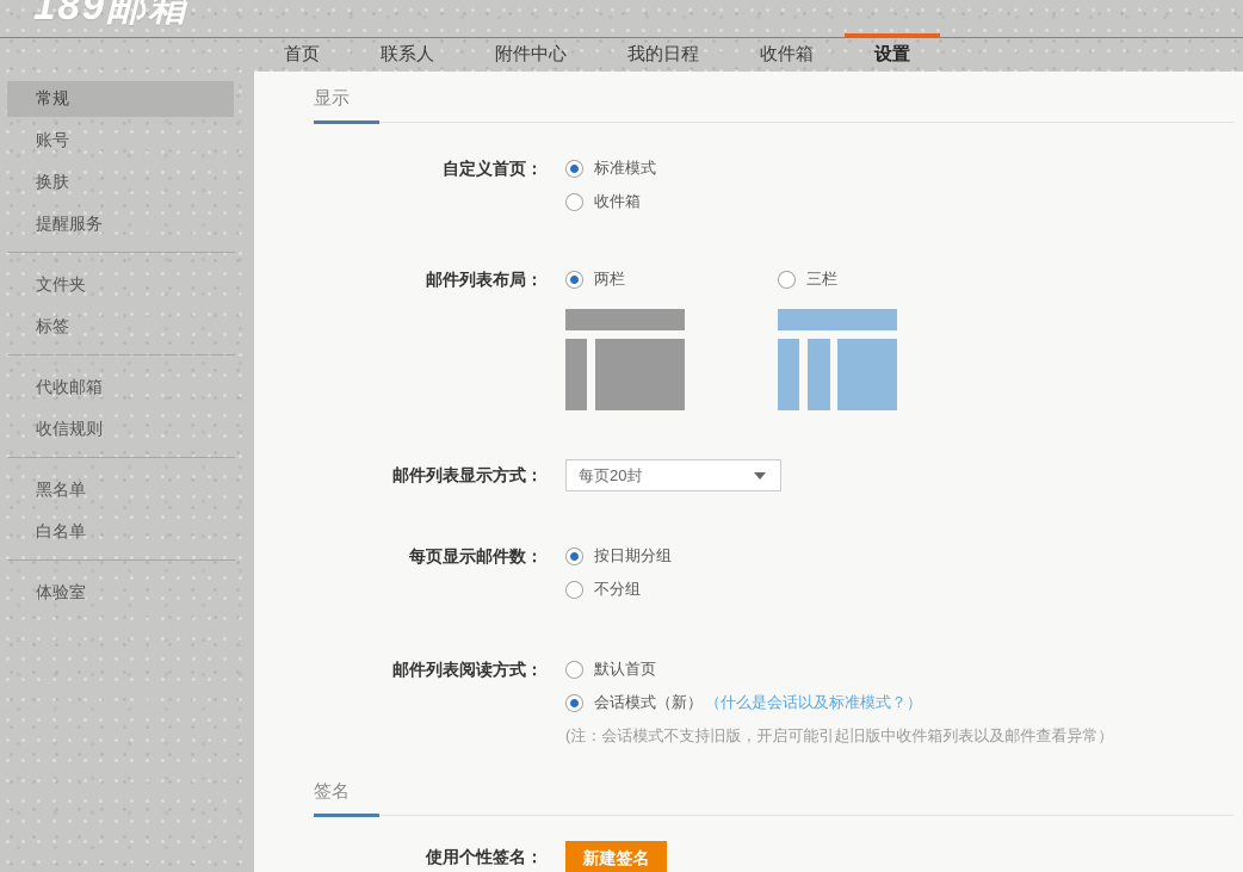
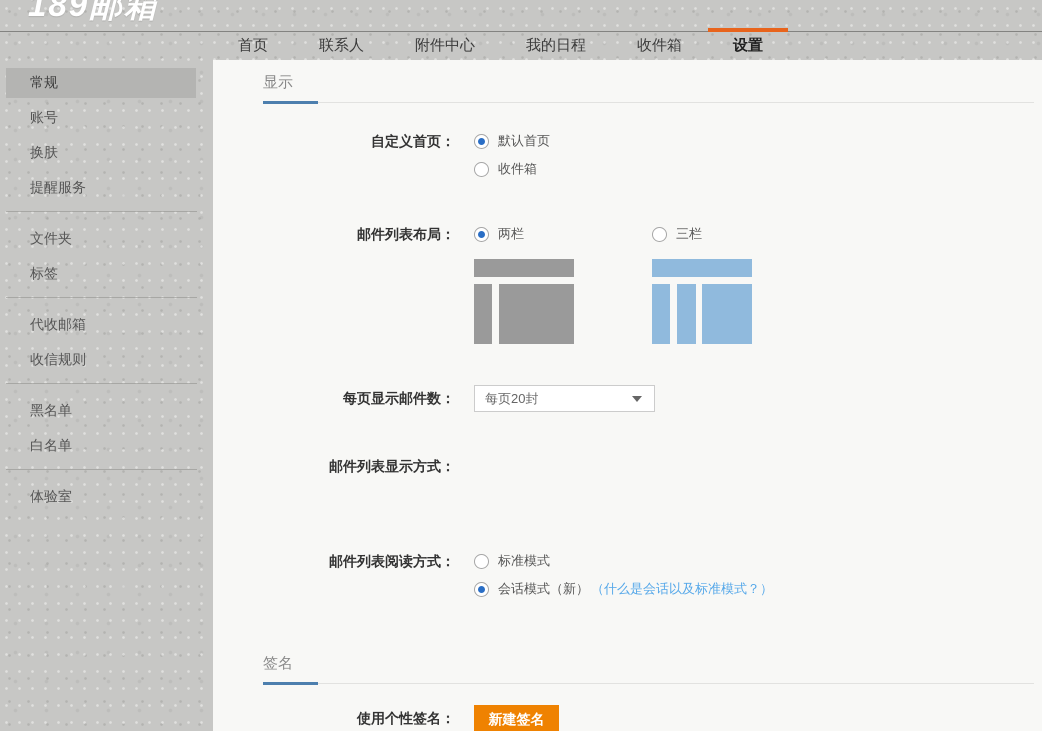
  189邮箱
  首页
  联系人
  附件中心
  我的日程
  收件箱
  设置
  常规
  账号
  换肤
  提醒服务
  文件夹
  标签
  代收邮箱
  收信规则
  黑名单
  白名单
  体验室
  显示
  自定义首页：
- 标准模式
+ 默认首页
  收件箱
  邮件列表布局：
  两栏
  三栏
- 邮件列表显示方式：
+ 每页显示邮件数：
  每页20封
- 每页显示邮件数：
+ 邮件列表显示方式：
- 按日期分组
- 不分组
  邮件列表阅读方式：
- 默认首页
+ 标准模式
  会话模式（新）
  （什么是会话以及标准模式？）
- (注：会话模式不支持旧版，开启可能引起旧版中收件箱列表以及邮件查看异常）
  签名
  使用个性签名：
  新建签名
